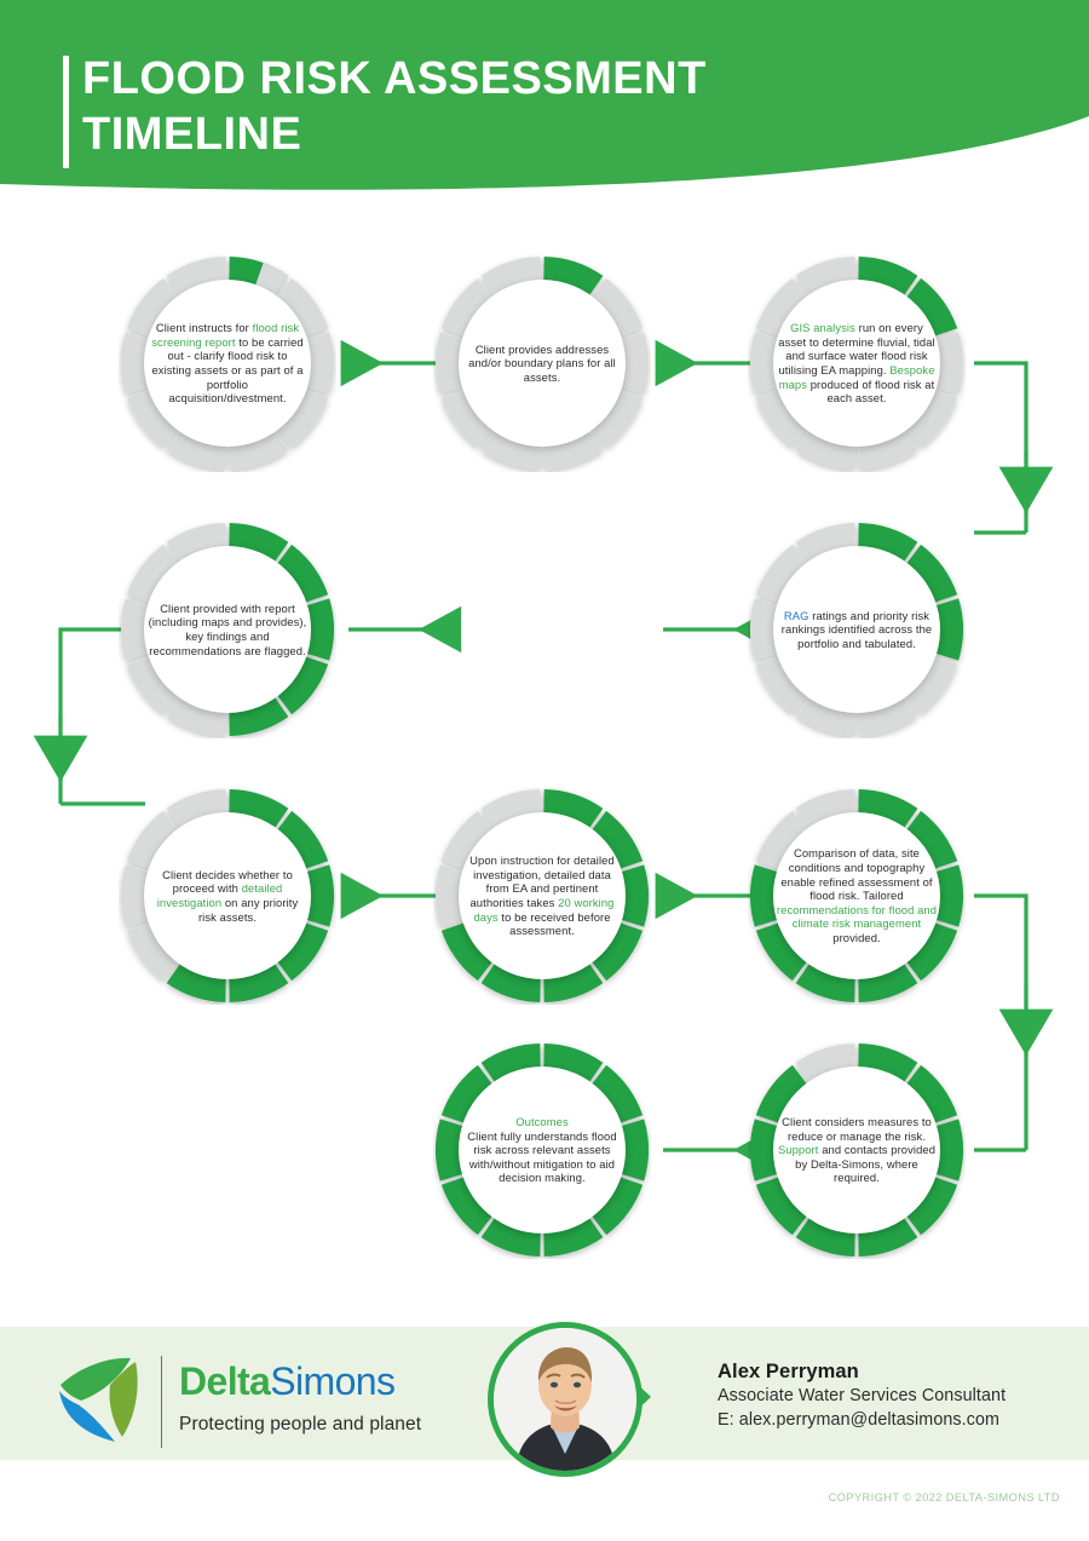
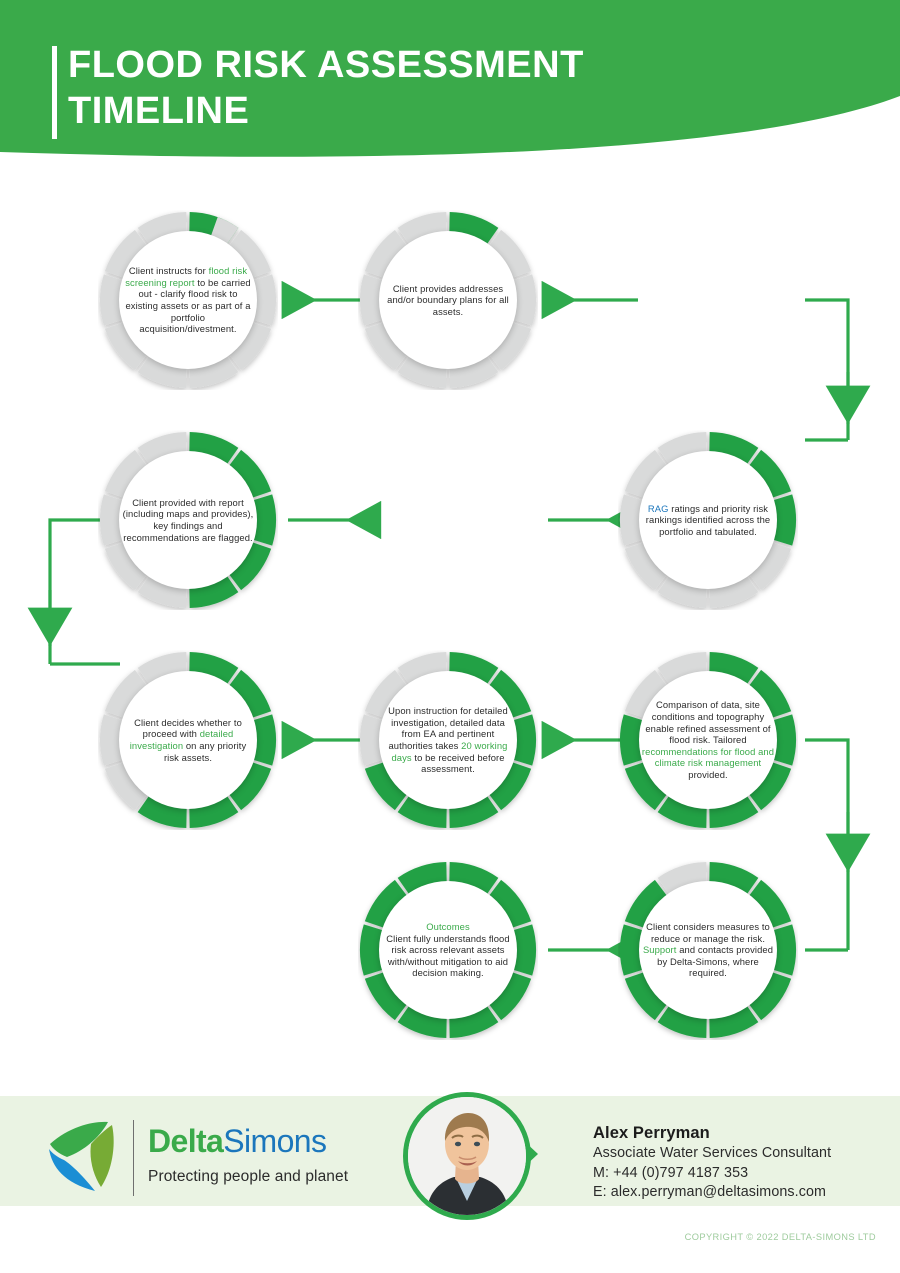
  FLOOD RISK ASSESSMENT
  TIMELINE
  Client instructs for flood risk screening report to be carried out - clarify flood risk to existing assets or as part of a portfolio acquisition/divestment.
  Client provides addresses and/or boundary plans for all assets.
- GIS analysis run on every asset to determine fluvial, tidal and surface water flood risk utilising EA mapping. Bespoke maps produced of flood risk at each asset.
  RAG ratings and priority risk rankings identified across the portfolio and tabulated.
  Client provided with report (including maps and provides), key findings and recommendations are flagged.
  Client decides whether to proceed with detailed investigation on any priority risk assets.
  Upon instruction for detailed investigation, detailed data from EA and pertinent authorities takes 20 working days to be received before assessment.
  Comparison of data, site conditions and topography enable refined assessment of flood risk. Tailored recommendations for flood and climate risk management provided.
  Client considers measures to reduce or manage the risk. Support and contacts provided by Delta-Simons, where required.
  Outcomes
  Client fully understands flood risk across relevant assets with/without mitigation to aid decision making.
  DeltaSimons
  Protecting people and planet
  Alex Perryman
  Associate Water Services Consultant
+ M: +44 (0)797 4187 353
  E: alex.perryman@deltasimons.com
  COPYRIGHT © 2022 DELTA-SIMONS LTD
